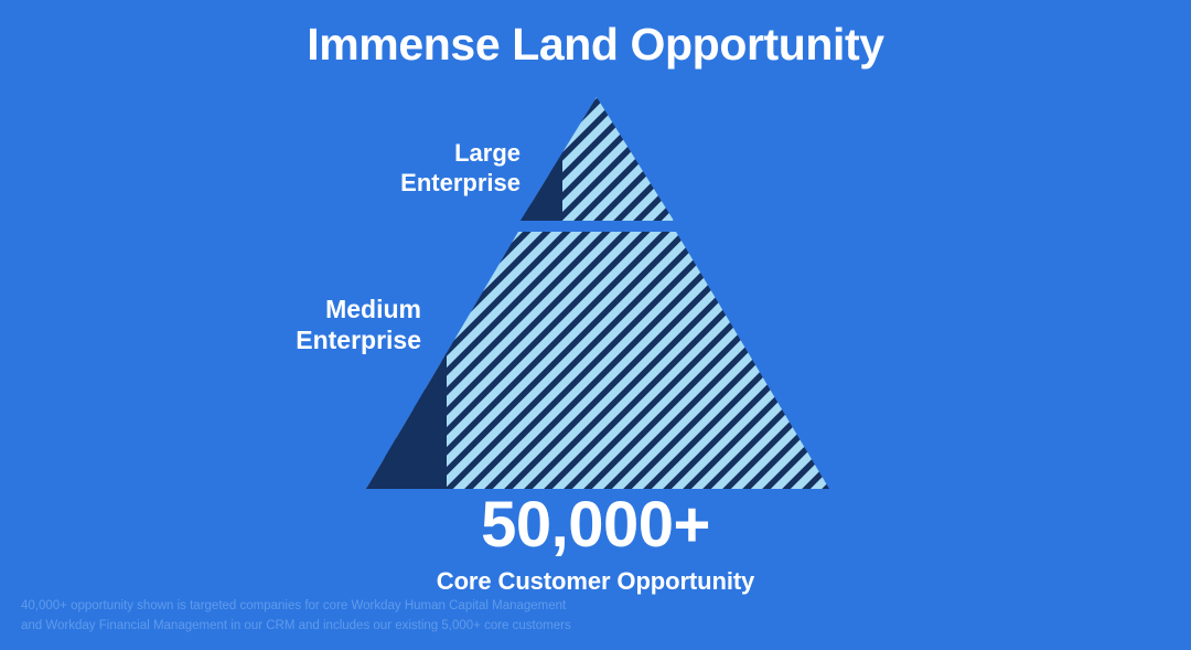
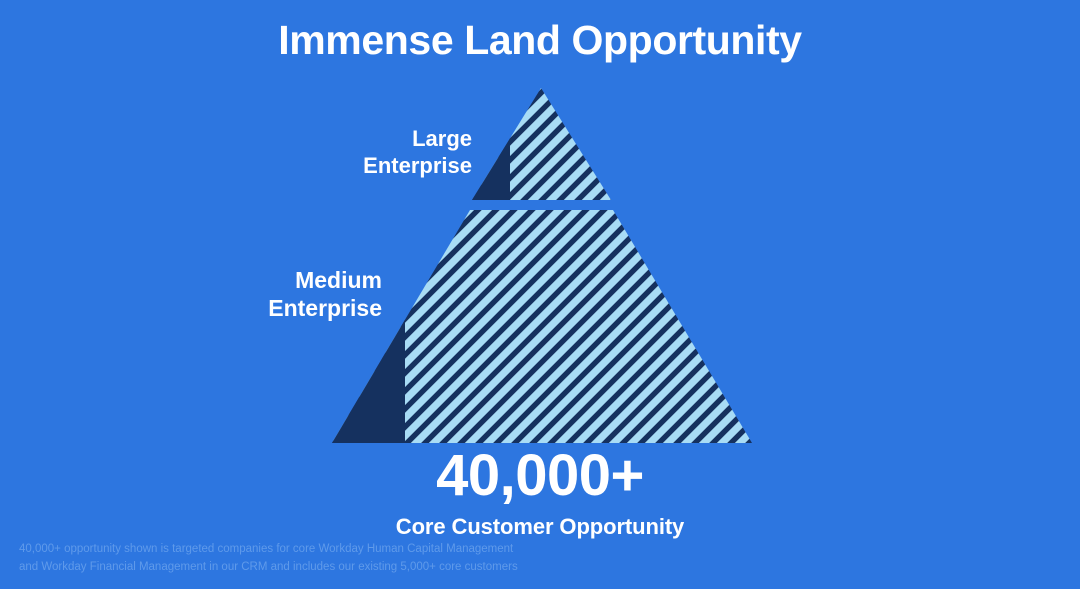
  Immense Land Opportunity
  Large
  Enterprise
  Medium
  Enterprise
- 50,000+
+ 40,000+
  Core Customer Opportunity
  40,000+ opportunity shown is targeted companies for core Workday Human Capital Management
  and Workday Financial Management in our CRM and includes our existing 5,000+ core customers
